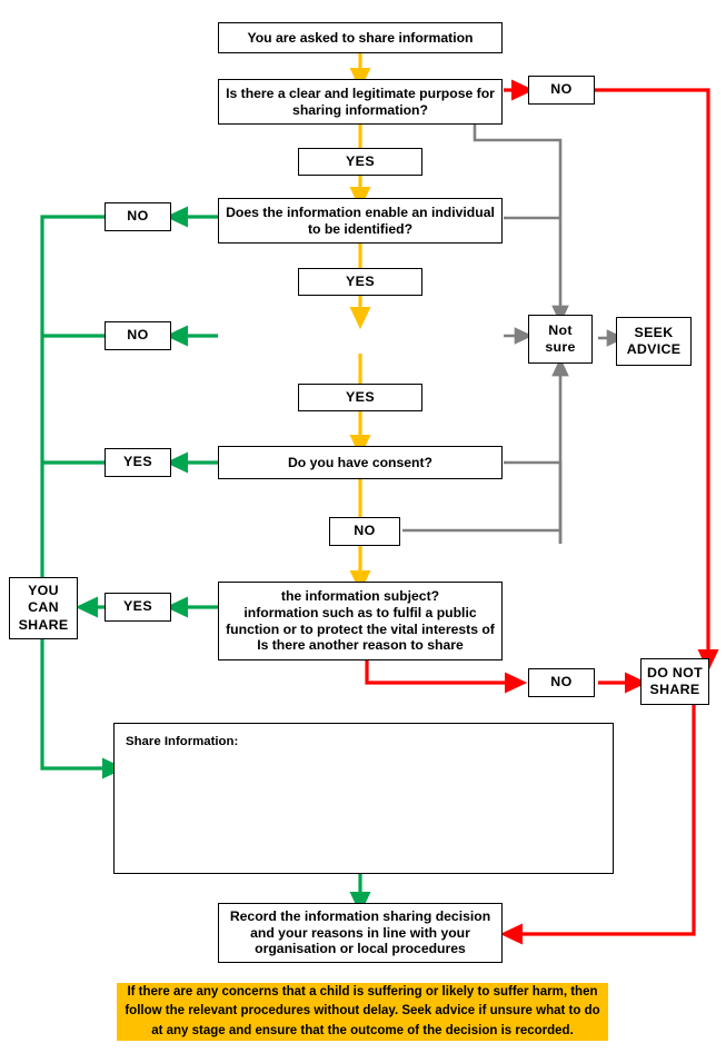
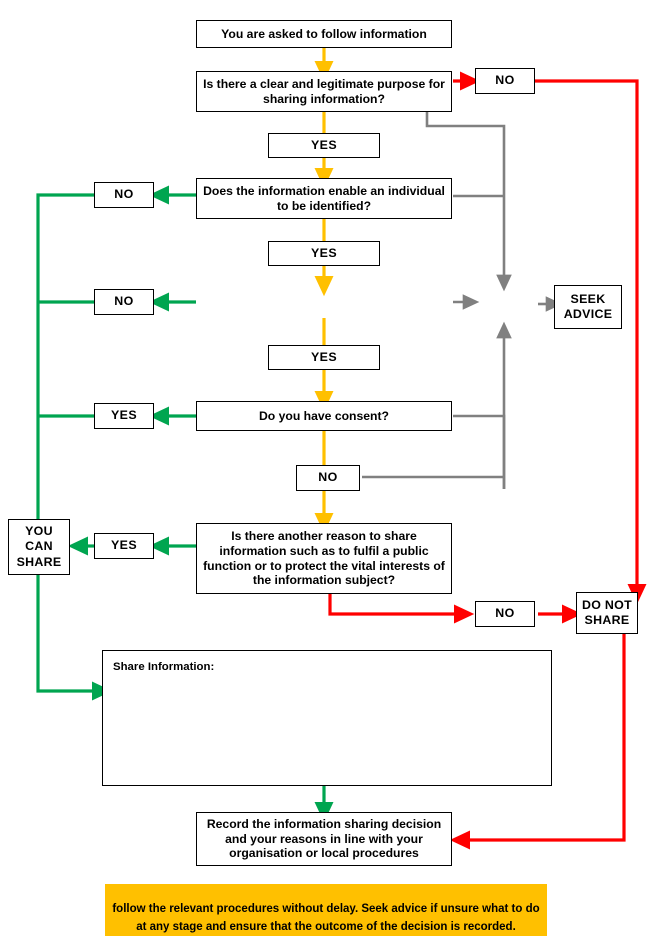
- You are asked to share information
+ You are asked to follow information
  Is there a clear and legitimate purpose for
  sharing information?
  YES
  NO
  Does the information enable an individual
  to be identified?
  NO
  YES
  NO
  YES
  Do you have consent?
  YES
  NO
- the information subject?
+ Is there another reason to share
  information such as to fulfil a public
  function or to protect the vital interests of
- Is there another reason to share
+ the information subject?
  YES
  NO
- Not
- sure
  SEEK
  ADVICE
  YOU
  CAN
  SHARE
  DO NOT
  SHARE
  Share Information:
  Record the information sharing decision
  and your reasons in line with your
  organisation or local procedures
- If there are any concerns that a child is suffering or likely to suffer harm, then
  follow the relevant procedures without delay. Seek advice if unsure what to do
  at any stage and ensure that the outcome of the decision is recorded.
